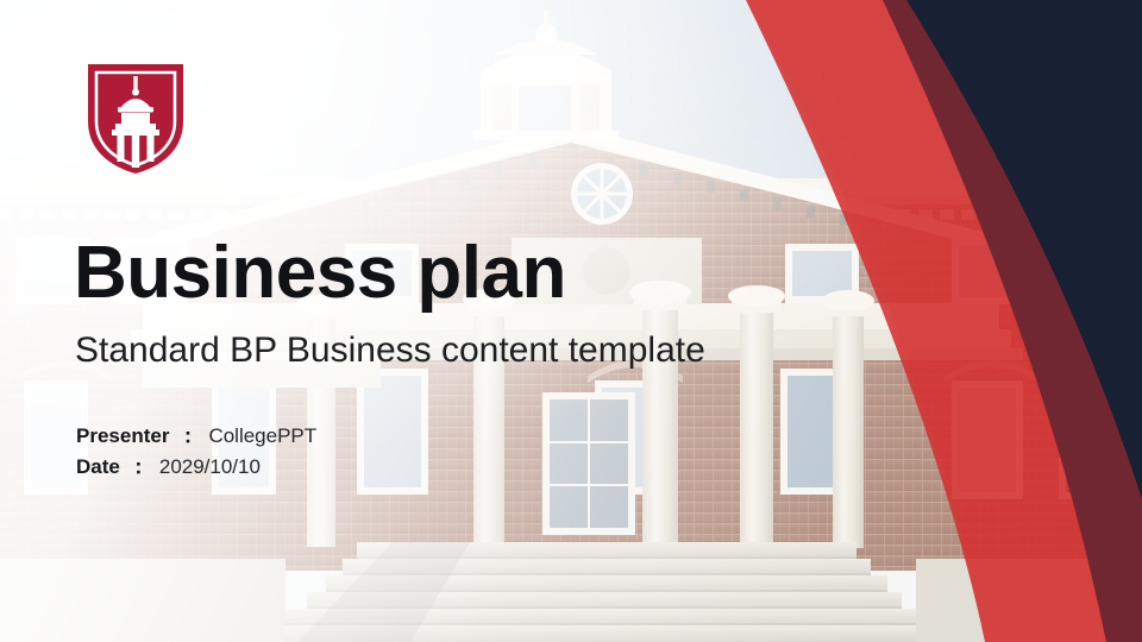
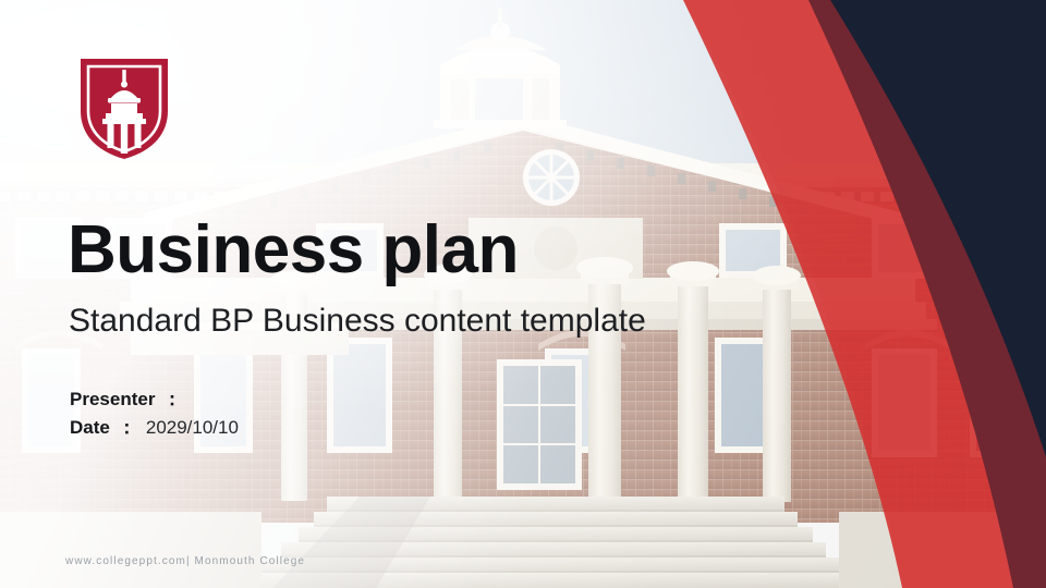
  Business plan
  Standard BP Business content template
  Presenter
  ：
- CollegePPT
  Date
  ：
  2029/10/10
+ www.collegeppt.com| Monmouth College
